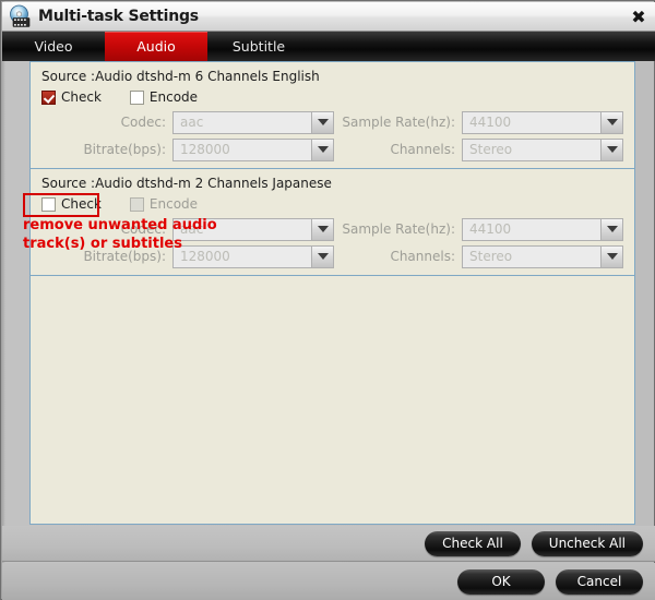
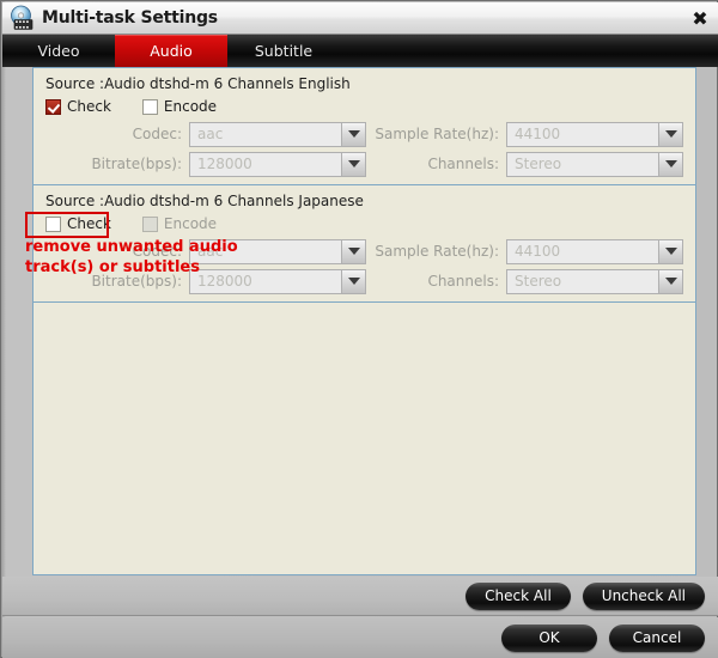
  Multi-task Settings
  ✖
  Video
  Audio
  Subtitle
  Source :Audio dtshd-m 6 Channels English
  Check
  Encode
  Codec:
  aac
  Sample Rate(hz):
  44100
  Bitrate(bps):
  128000
  Channels:
  Stereo
- Source :Audio dtshd-m 2 Channels Japanese
+ Source :Audio dtshd-m 6 Channels Japanese
  Check
  Encode
  Codec:
  aac
  Sample Rate(hz):
  44100
  Bitrate(bps):
  128000
  Channels:
  Stereo
  remove unwanted audio
  track(s) or subtitles
  Check All
  Uncheck All
  OK
  Cancel
